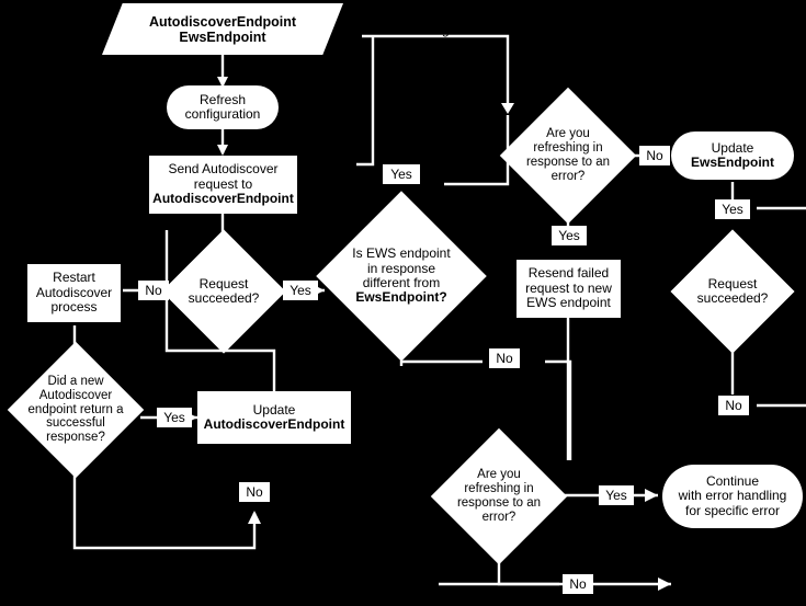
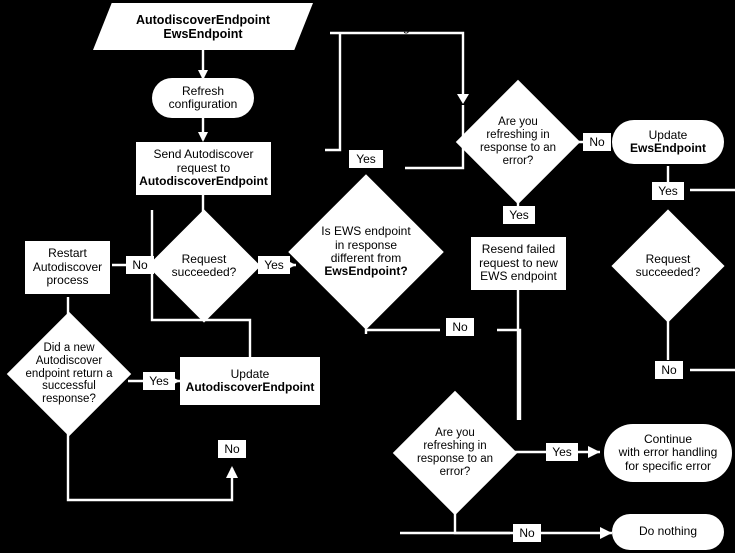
  Cached configuration data
  AutodiscoverEndpoint
  EwsEndpoint
  Refresh
  configuration
  Send Autodiscover
  request to
  AutodiscoverEndpoint
  Request
  succeeded?
  Restart
  Autodiscover
  process
  Did a new
  Autodiscover
  endpoint return a
  successful
  response?
  Update
  AutodiscoverEndpoint
  Is EWS endpoint
  in response
  different from
  EwsEndpoint?
  Are you
  refreshing in
  response to an
  error?
  Resend failed
  request to new
  EWS endpoint
  Update
  EwsEndpoint
  Request
  succeeded?
  Are you
  refreshing in
  response to an
  error?
  Continue
  with error handling
  for specific error
+ Do nothing
  Yes
  No
  Yes
  Yes
  No
  No
  No
  Yes
  Yes
  No
  Yes
  No
